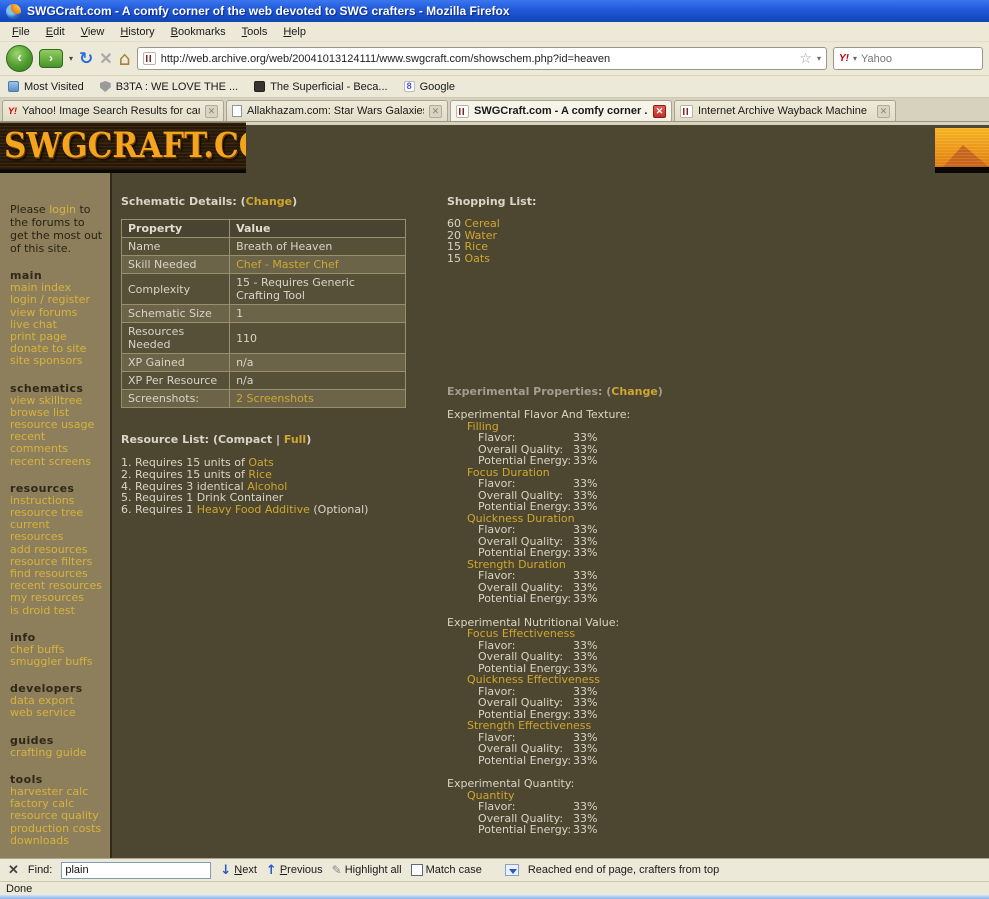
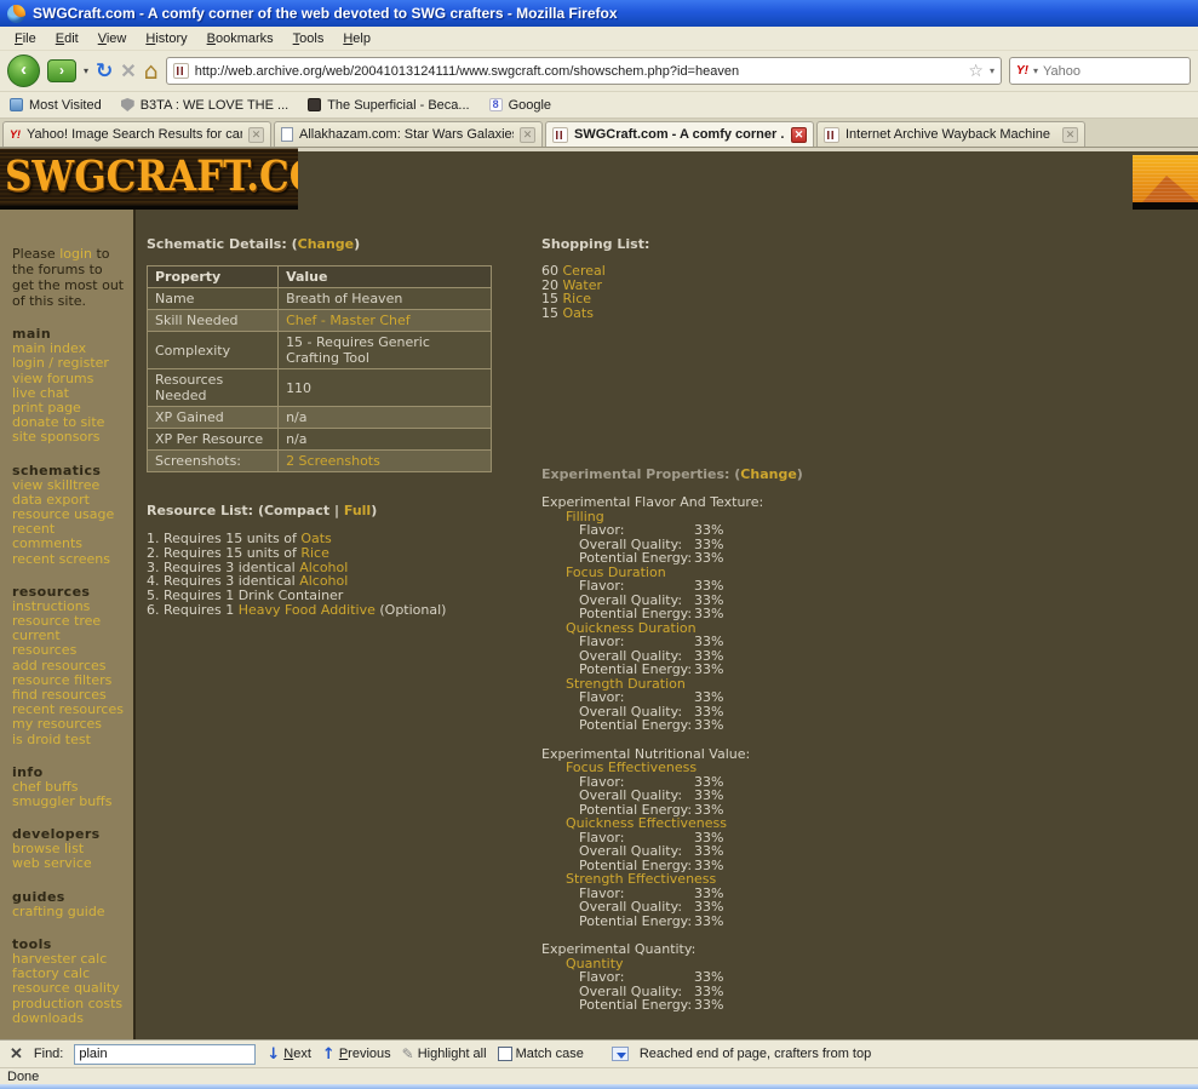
  SWGCraft.com - A comfy corner of the web devoted to SWG crafters - Mozilla Firefox
  File
  Edit
  View
  History
  Bookmarks
  Tools
  Help
  ‹
  ›
  ▾
  ↻
  ✕
  ⌂
  http://web.archive.org/web/20041013124111/www.swgcraft.com/showschem.php?id=heaven
  ☆
  ▾
  Y!
  ▾
  Yahoo
  Most Visited
  B3TA : WE LOVE THE ...
  The Superficial - Beca...
  8
  Google
  Y!
  Yahoo! Image Search Results for car
  ✕
  Allakhazam.com: Star Wars Galaxie
  ✕
  SWGCraft.com - A comfy corner .
  ✕
  Internet Archive Wayback Machine
  ✕
  SWGCRAFT.C
  Please login to the forums to get the most out of this site.
  main
  main index
  login / register
  view forums
  live chat
  print page
  donate to site
  site sponsors
  schematics
  view skilltree
- browse list
+ data export
  resource usage
  recent comments
  recent screens
  resources
  instructions
  resource tree
  current resources
  add resources
  resource filters
  find resources
  recent resources
  my resources
  is droid test
  info
  chef buffs
  smuggler buffs
  developers
- data export
+ browse list
  web service
  guides
  crafting guide
  tools
  harvester calc
  factory calc
  resource quality
  production costs
  downloads
  Schematic Details: (Change)
  Property	Value
  Name	Breath of Heaven
  Skill Needed	Chef - Master Chef
  Complexity	15 - Requires Generic Crafting Tool
- Schematic Size	1
  Resources Needed	110
  XP Gained	n/a
  XP Per Resource	n/a
  Screenshots:	2 Screenshots
  Resource List: (Compact | Full)
  1. Requires 15 units of Oats
  2. Requires 15 units of Rice
+ 3. Requires 3 identical Alcohol
  4. Requires 3 identical Alcohol
  5. Requires 1 Drink Container
  6. Requires 1 Heavy Food Additive (Optional)
  Shopping List:
  60 Cereal
  20 Water
  15 Rice
  15 Oats
  Experimental Properties: (Change)
  Experimental Flavor And Texture:
  Filling
  Flavor:
  33%
  Overall Quality:
  33%
  Potential Energy:
  33%
  Focus Duration
  Flavor:
  33%
  Overall Quality:
  33%
  Potential Energy:
  33%
  Quickness Duration
  Flavor:
  33%
  Overall Quality:
  33%
  Potential Energy:
  33%
  Strength Duration
  Flavor:
  33%
  Overall Quality:
  33%
  Potential Energy:
  33%
  Experimental Nutritional Value:
  Focus Effectiveness
  Flavor:
  33%
  Overall Quality:
  33%
  Potential Energy:
  33%
  Quickness Effectiveness
  Flavor:
  33%
  Overall Quality:
  33%
  Potential Energy:
  33%
  Strength Effectiveness
  Flavor:
  33%
  Overall Quality:
  33%
  Potential Energy:
  33%
  Experimental Quantity:
  Quantity
  Flavor:
  33%
  Overall Quality:
  33%
  Potential Energy:
  33%
  ✕
  Find:
  plain
  ↓
  Next
  ↑
  Previous
  ✎
  Highlight all
  Match case
  Reached end of page, crafters from top
  Done
